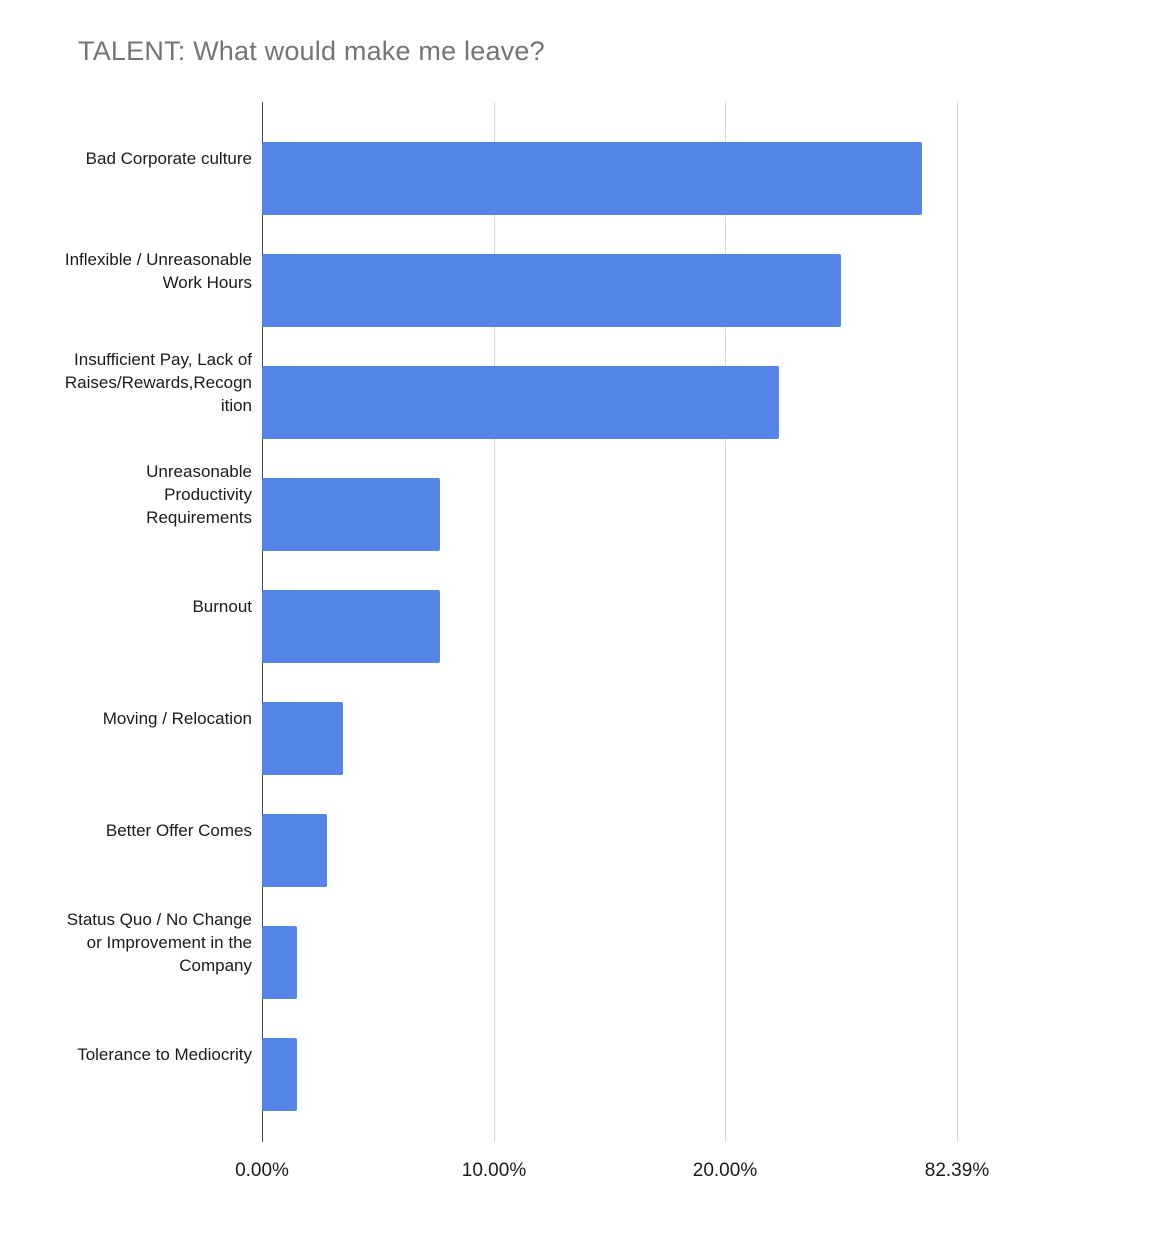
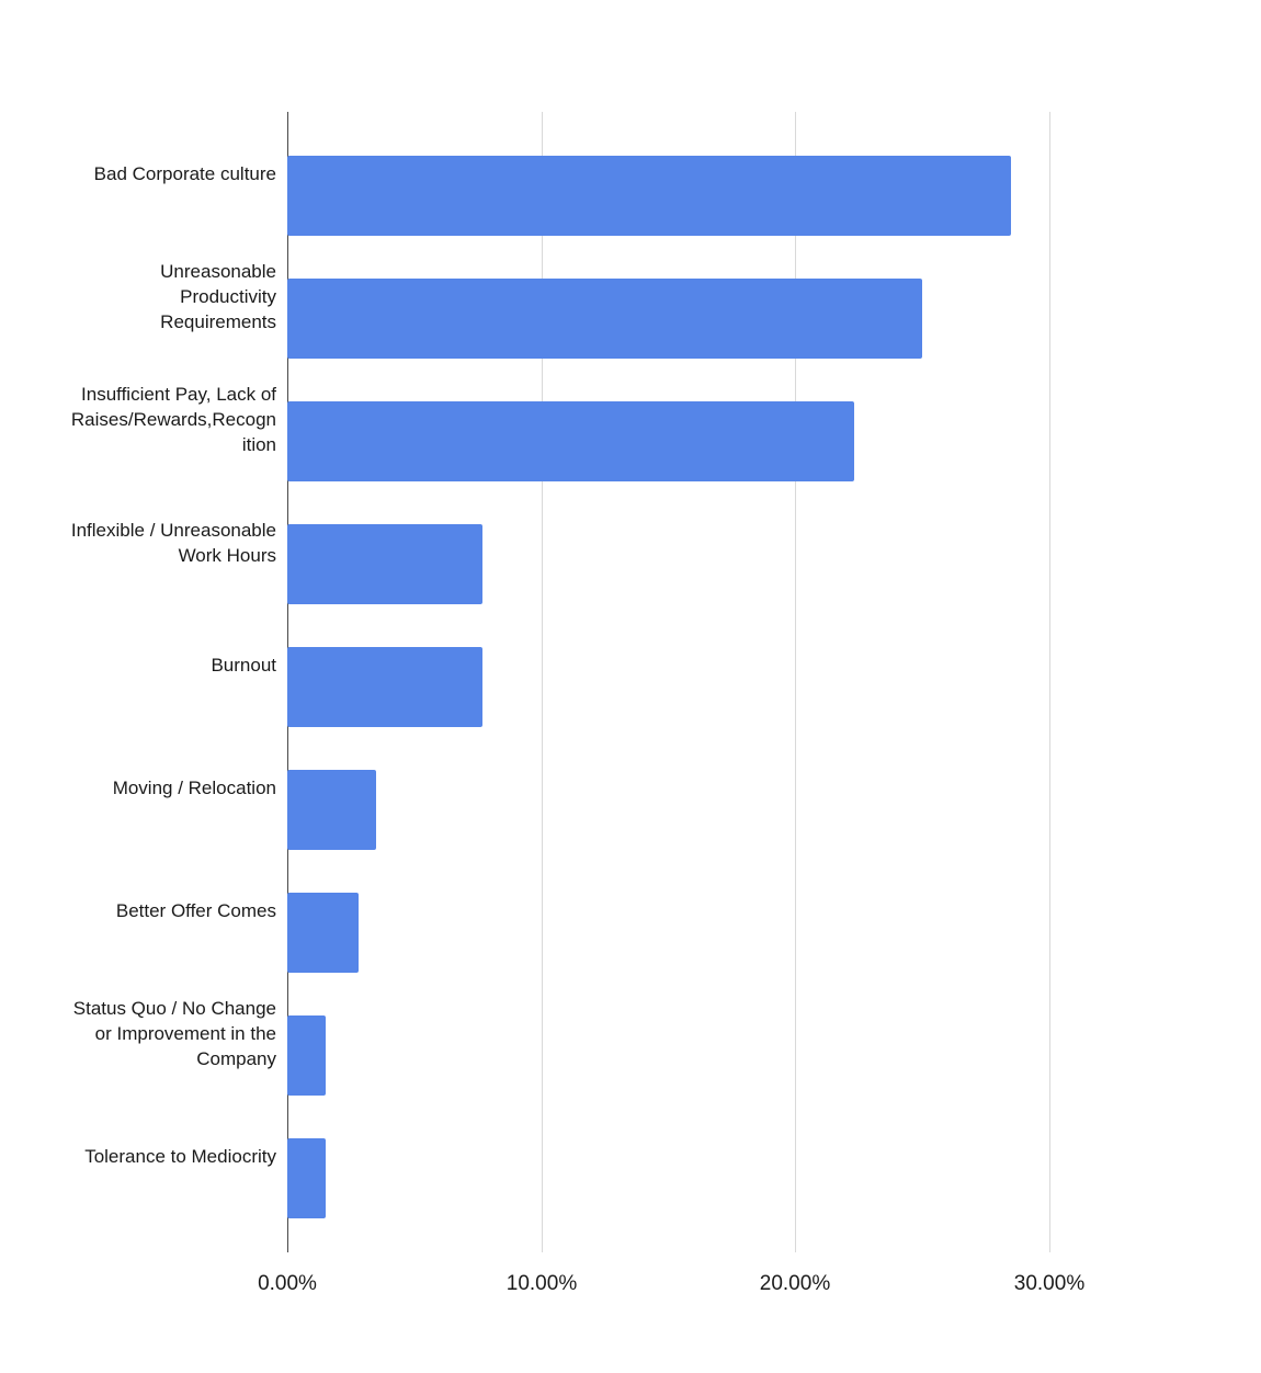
- TALENT: What would make me leave?
  Bad Corporate culture
- Inflexible / Unreasonable Work Hours
+ Unreasonable Productivity Requirements
  Insufficient Pay, Lack of Raises/Rewards,Recognition
- Unreasonable Productivity Requirements
+ Inflexible / Unreasonable Work Hours
  Burnout
  Moving / Relocation
  Better Offer Comes
  Status Quo / No Change or Improvement in the Company
  Tolerance to Mediocrity
  0.00%
  10.00%
  20.00%
- 82.39%
+ 30.00%
